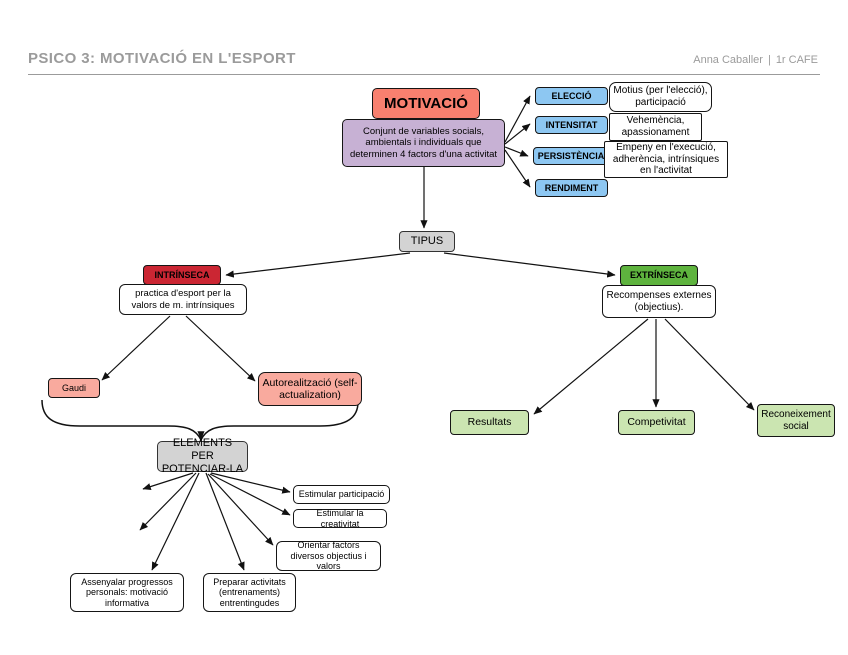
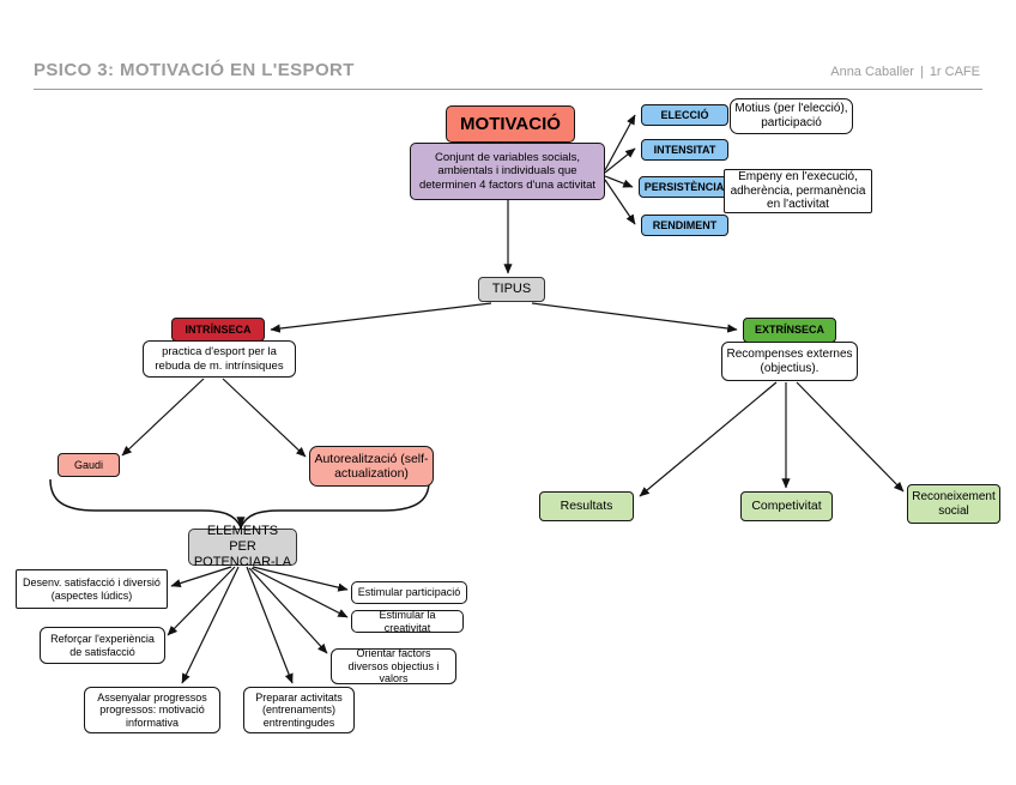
  PSICO 3: MOTIVACIÓ EN L'ESPORT
  Anna Caballer | 1r CAFE
  MOTIVACIÓ
  Conjunt de variables socials, ambientals i individuals que determinen 4 factors d'una activitat
  ELECCIÓ
  Motius (per l'elecció), participació
  INTENSITAT
- Vehemència, apassionament
  PERSISTÈNCIA
- Empeny en l'execució, adherència, intrínsiques en l'activitat
+ Empeny en l'execució, adherència, permanència en l'activitat
  RENDIMENT
  TIPUS
  INTRÍNSECA
- practica d'esport per la valors de m. intrínsiques
+ practica d'esport per la rebuda de m. intrínsiques
  EXTRÍNSECA
  Recompenses externes (objectius).
  Gaudi
  Autorealització (self-actualization)
  ELEMENTS PER POTENCIAR-LA
  Resultats
  Competivitat
  Reconeixement social
+ Desenv. satisfacció i diversió (aspectes lúdics)
+ Reforçar l'experiència de satisfacció
- Assenyalar progressos personals: motivació informativa
+ Assenyalar progressos progressos: motivació informativa
  Preparar activitats (entrenaments) entrentingudes
  Estimular participació
  Estimular la creativitat
  Orientar factors diversos objectius i valors
